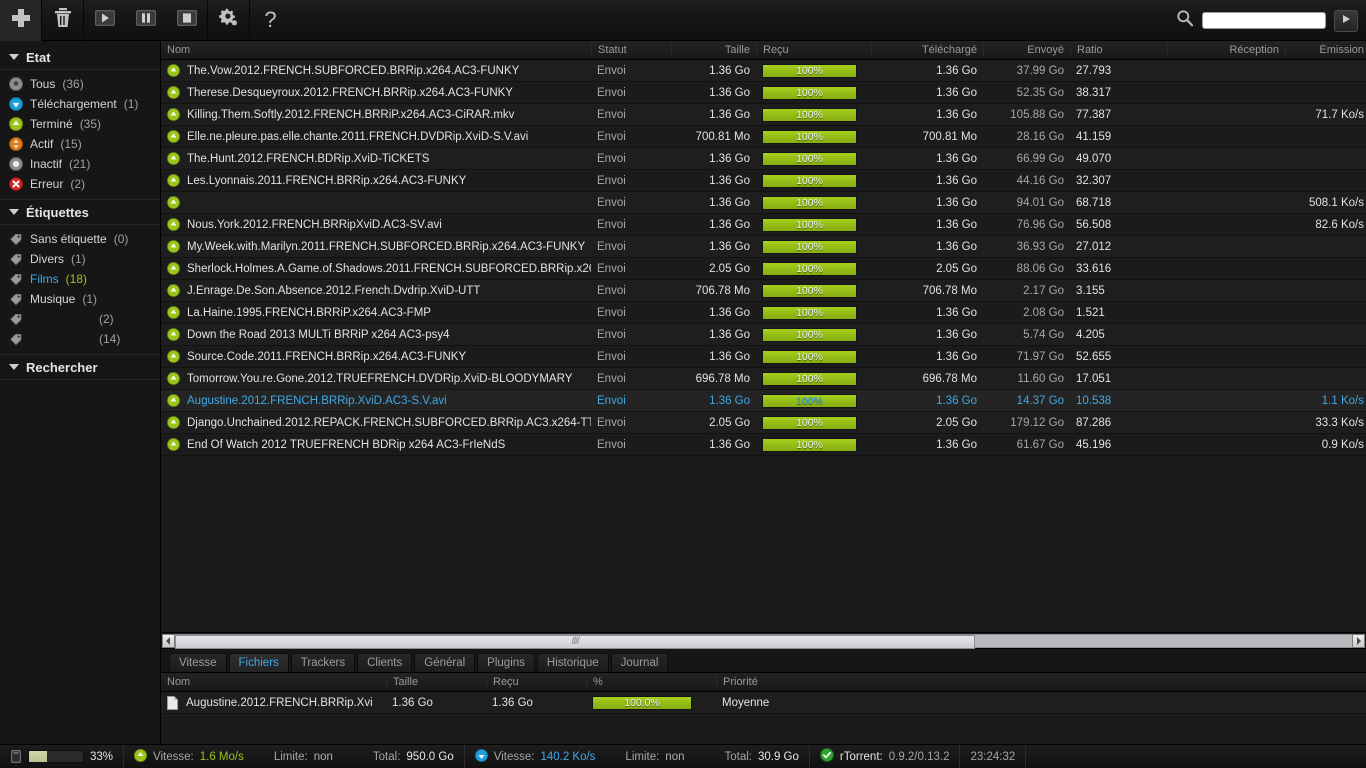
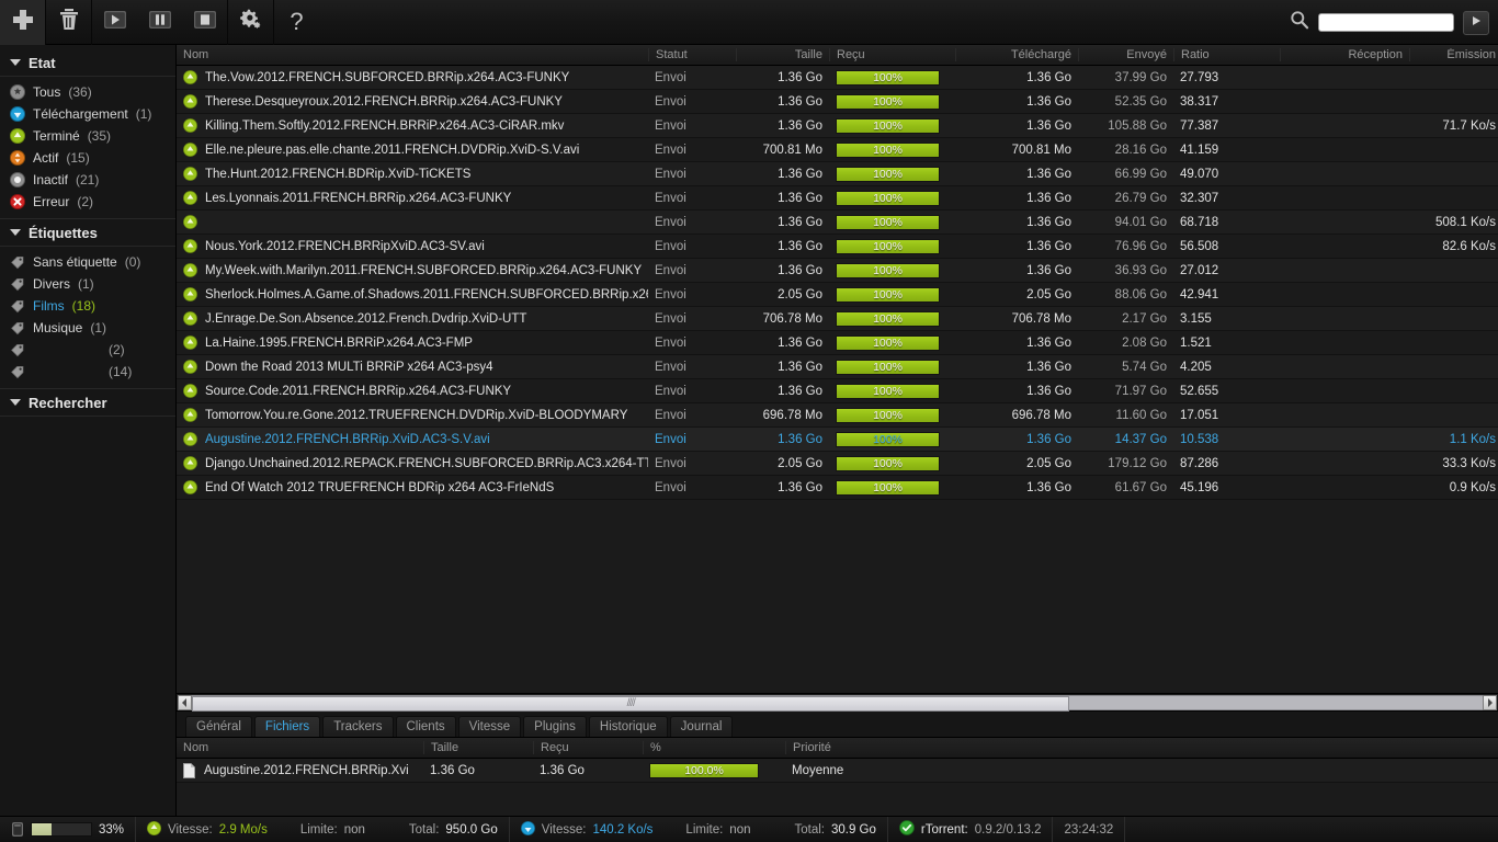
  ?
  Etat
  Tous
  (36)
  Téléchargement
  (1)
  Terminé
  (35)
  Actif
  (15)
  Inactif
  (21)
  Erreur
  (2)
  Étiquettes
  Sans étiquette
  (0)
  Divers
  (1)
  Films
  (18)
  Musique
  (1)
  (2)
  (14)
  Rechercher
  Nom
  Statut
  Taille
  Reçu
  Téléchargé
  Envoyé
  Ratio
  Réception
  Émission
  The.Vow.2012.FRENCH.SUBFORCED.BRRip.x264.AC3-FUNKY
  Envoi
  1.36 Go
  100%
  1.36 Go
  37.99 Go
  27.793
  Therese.Desqueyroux.2012.FRENCH.BRRip.x264.AC3-FUNKY
  Envoi
  1.36 Go
  100%
  1.36 Go
  52.35 Go
  38.317
  Killing.Them.Softly.2012.FRENCH.BRRiP.x264.AC3-CiRAR.mkv
  Envoi
  1.36 Go
  100%
  1.36 Go
  105.88 Go
  77.387
  71.7 Ko/s
  Elle.ne.pleure.pas.elle.chante.2011.FRENCH.DVDRip.XviD-S.V.avi
  Envoi
  700.81 Mo
  100%
  700.81 Mo
  28.16 Go
  41.159
  The.Hunt.2012.FRENCH.BDRip.XviD-TiCKETS
  Envoi
  1.36 Go
  100%
  1.36 Go
  66.99 Go
  49.070
  Les.Lyonnais.2011.FRENCH.BRRip.x264.AC3-FUNKY
  Envoi
  1.36 Go
  100%
  1.36 Go
- 44.16 Go
+ 26.79 Go
  32.307
  Envoi
  1.36 Go
  100%
  1.36 Go
  94.01 Go
  68.718
  508.1 Ko/s
  Nous.York.2012.FRENCH.BRRipXviD.AC3-SV.avi
  Envoi
  1.36 Go
  100%
  1.36 Go
  76.96 Go
  56.508
  82.6 Ko/s
  My.Week.with.Marilyn.2011.FRENCH.SUBFORCED.BRRip.x264.AC3-FUNKY
  Envoi
  1.36 Go
  100%
  1.36 Go
  36.93 Go
  27.012
  Sherlock.Holmes.A.Game.of.Shadows.2011.FRENCH.SUBFORCED.BRRip.x2
  Envoi
  2.05 Go
  100%
  2.05 Go
  88.06 Go
- 33.616
+ 42.941
  J.Enrage.De.Son.Absence.2012.French.Dvdrip.XviD-UTT
  Envoi
  706.78 Mo
  100%
  706.78 Mo
  2.17 Go
  3.155
  La.Haine.1995.FRENCH.BRRiP.x264.AC3-FMP
  Envoi
  1.36 Go
  100%
  1.36 Go
  2.08 Go
  1.521
  Down the Road 2013 MULTi BRRiP x264 AC3-psy4
  Envoi
  1.36 Go
  100%
  1.36 Go
  5.74 Go
  4.205
  Source.Code.2011.FRENCH.BRRip.x264.AC3-FUNKY
  Envoi
  1.36 Go
  100%
  1.36 Go
  71.97 Go
  52.655
  Tomorrow.You.re.Gone.2012.TRUEFRENCH.DVDRip.XviD-BLOODYMARY
  Envoi
  696.78 Mo
  100%
  696.78 Mo
  11.60 Go
  17.051
  Augustine.2012.FRENCH.BRRip.XviD.AC3-S.V.avi
  Envoi
  1.36 Go
  100%
  1.36 Go
  14.37 Go
  10.538
  1.1 Ko/s
  Django.Unchained.2012.REPACK.FRENCH.SUBFORCED.BRRip.AC3.x264-TT
  Envoi
  2.05 Go
  100%
  2.05 Go
  179.12 Go
  87.286
  33.3 Ko/s
  End Of Watch 2012 TRUEFRENCH BDRip x264 AC3-FrIeNdS
  Envoi
  1.36 Go
  100%
  1.36 Go
  61.67 Go
  45.196
  0.9 Ko/s
  ////
- Vitesse
+ Général
  Fichiers
  Trackers
  Clients
- Général
+ Vitesse
  Plugins
  Historique
  Journal
  Nom
  Taille
  Reçu
  %
  Priorité
  Augustine.2012.FRENCH.BRRip.Xvi
  1.36 Go
  1.36 Go
  100.0%
  Moyenne
  33%
  Vitesse:
- 1.6 Mo/s
+ 2.9 Mo/s
  Limite:
  non
  Total:
  950.0 Go
  Vitesse:
  140.2 Ko/s
  Limite:
  non
  Total:
  30.9 Go
  rTorrent:
  0.9.2/0.13.2
  23:24:32
